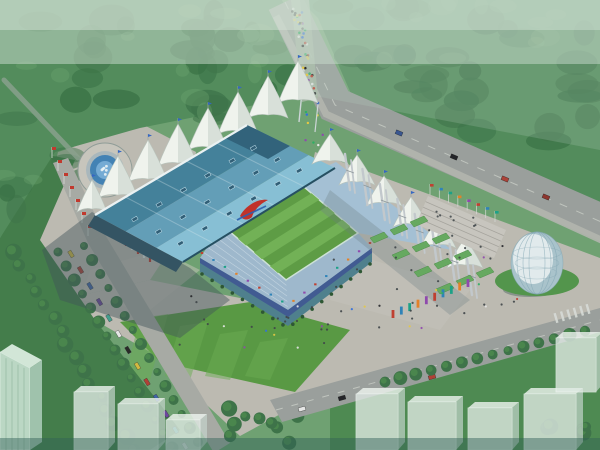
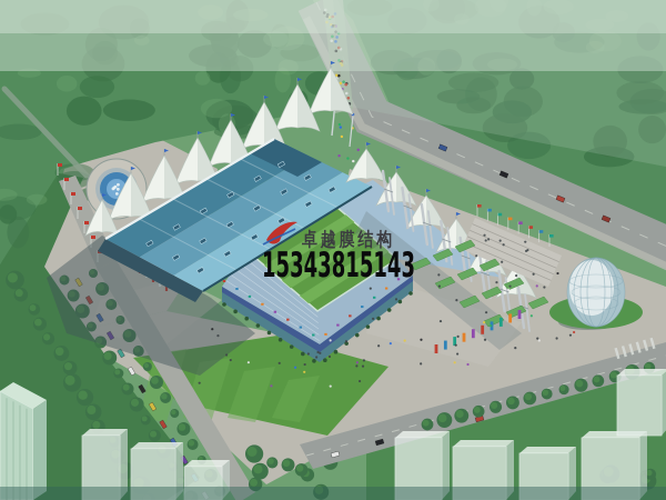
+ 卓越膜结构
+ 15343815143
